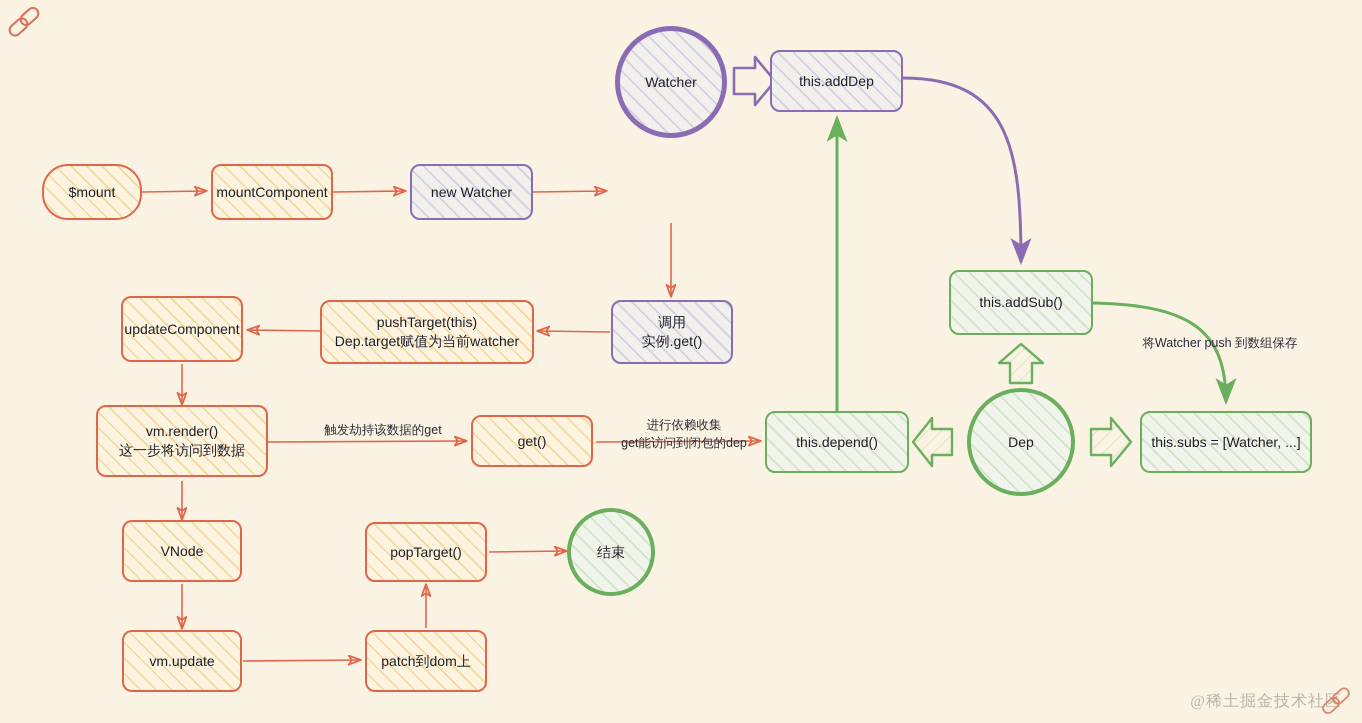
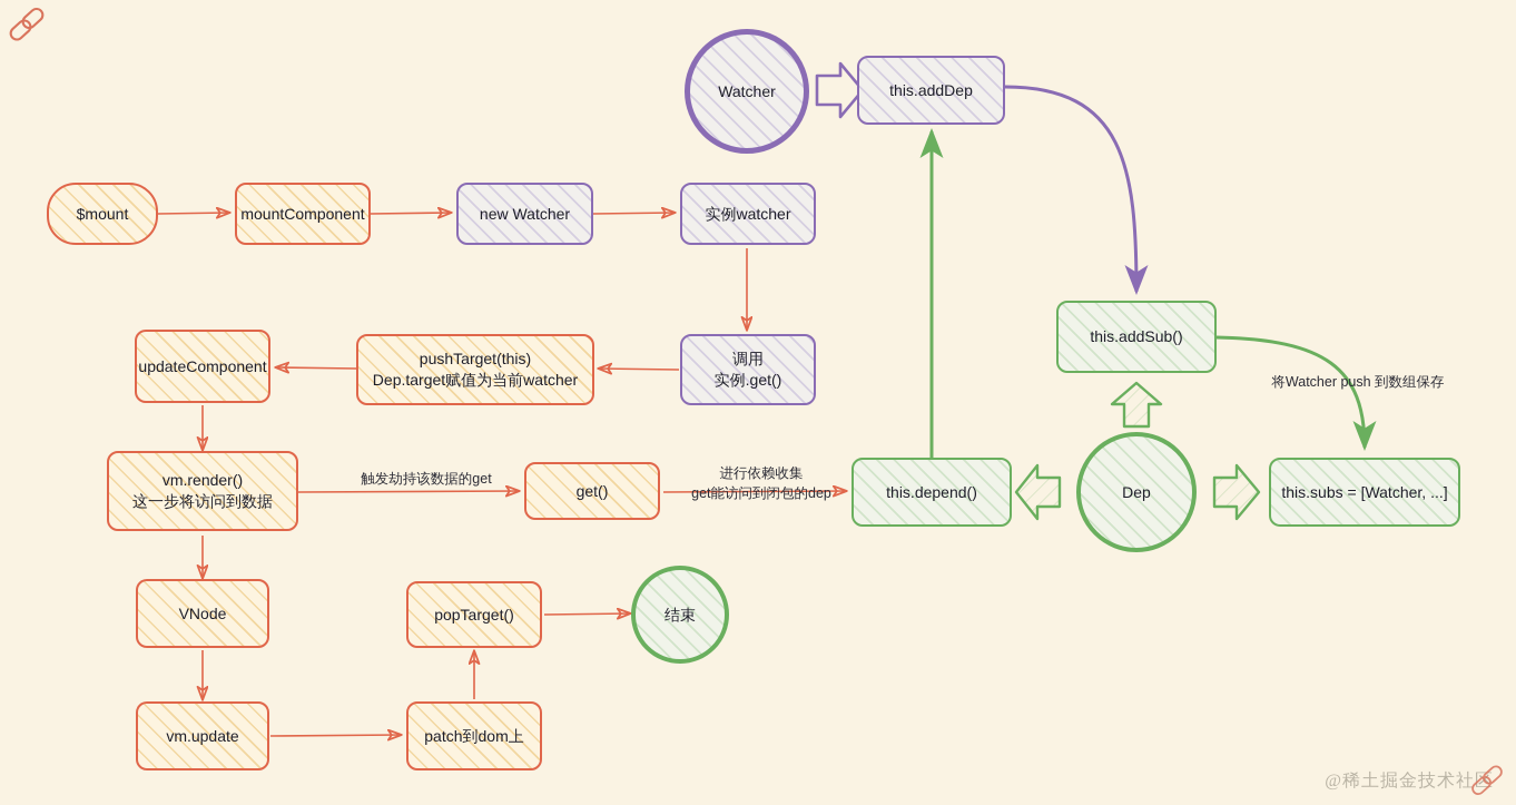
  $mount
  mountComponent
  new Watcher
+ 实例watcher
  Watcher
  this.addDep
  this.addSub()
  调用
  实例.get()
  pushTarget(this)
  Dep.target赋值为当前watcher
  updateComponent
  vm.render()
  这一步将访问到数据
  get()
  this.depend()
  Dep
  this.subs = [Watcher, ...]
  VNode
  vm.update
  patch到dom上
  popTarget()
  结束
  触发劫持该数据的get
  进行依赖收集
  get能访问到闭包的dep
  将Watcher push 到数组保存
  @稀土掘金技术社区
